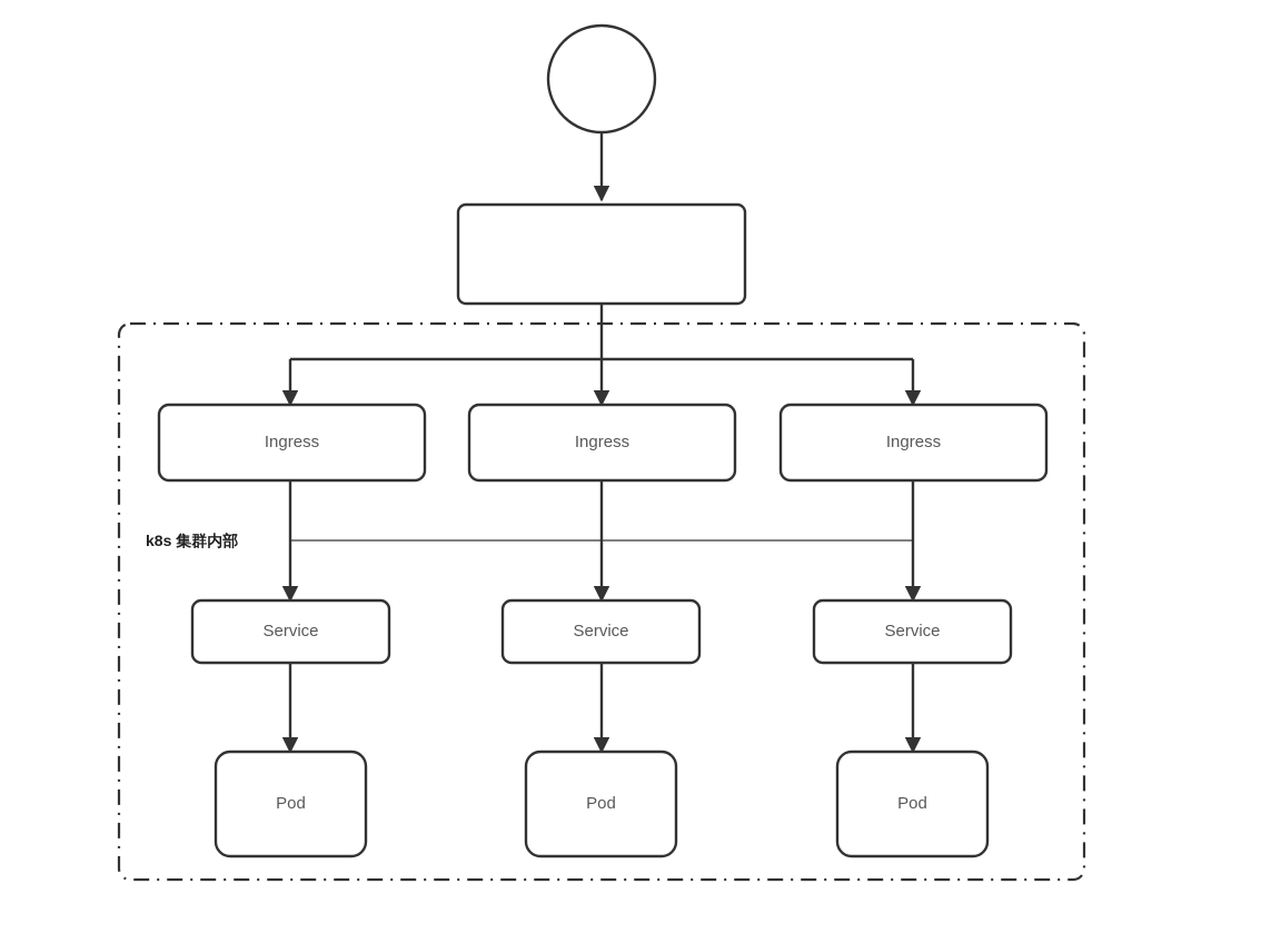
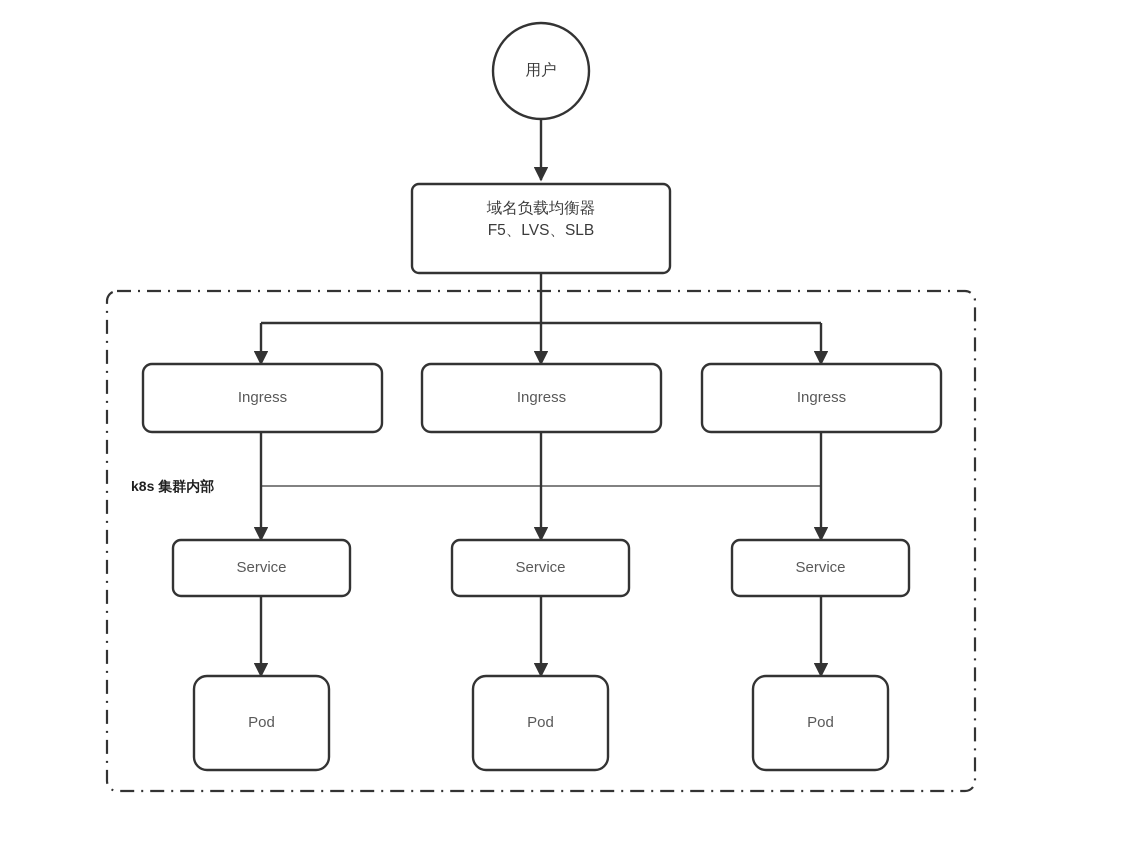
+ 用户
+ 域名负载均衡器
+ F5、LVS、SLB
  k8s 集群内部
  Ingress
  Ingress
  Ingress
  Service
  Service
  Service
  Pod
  Pod
  Pod
